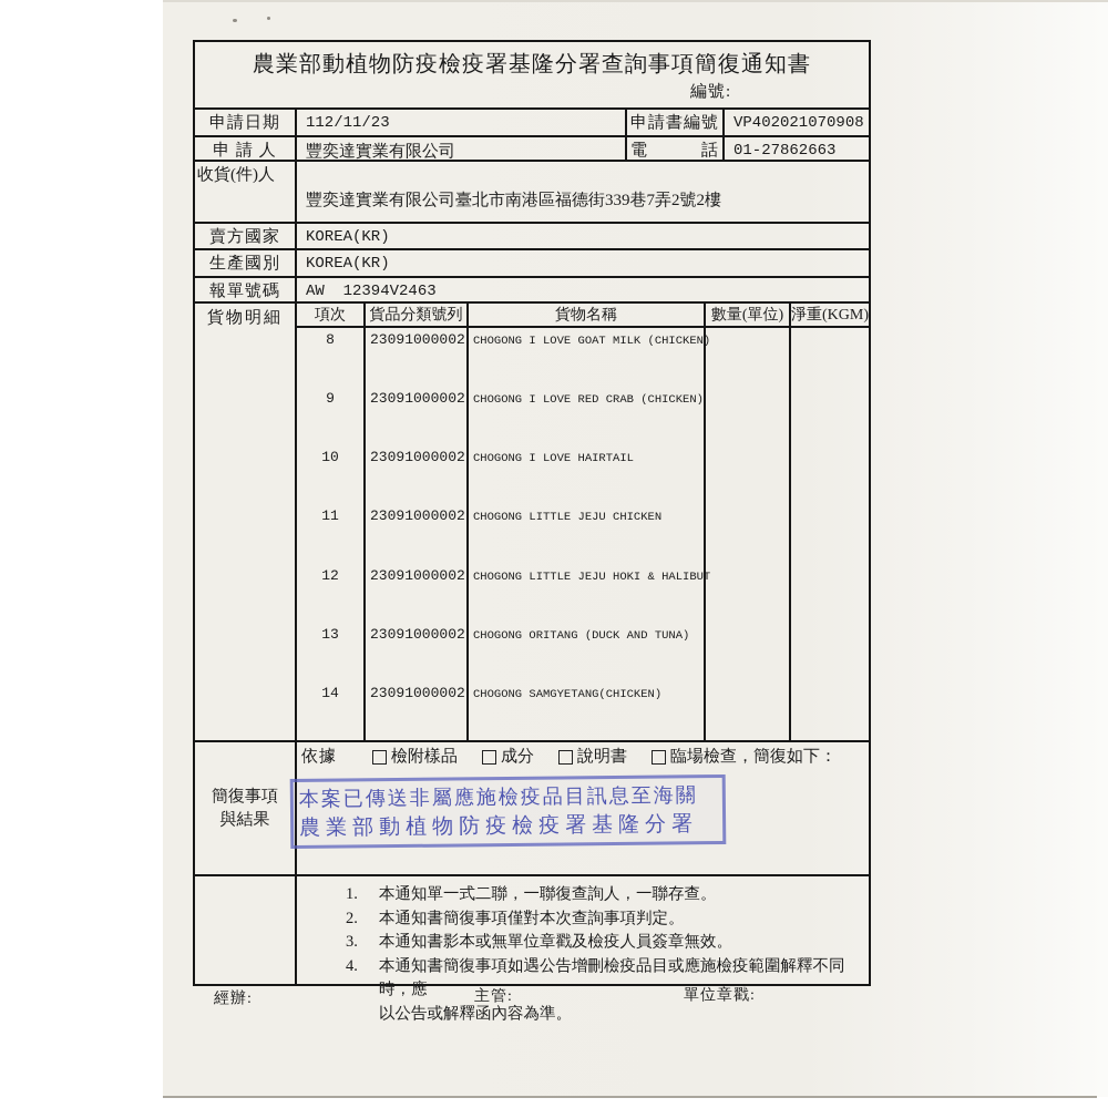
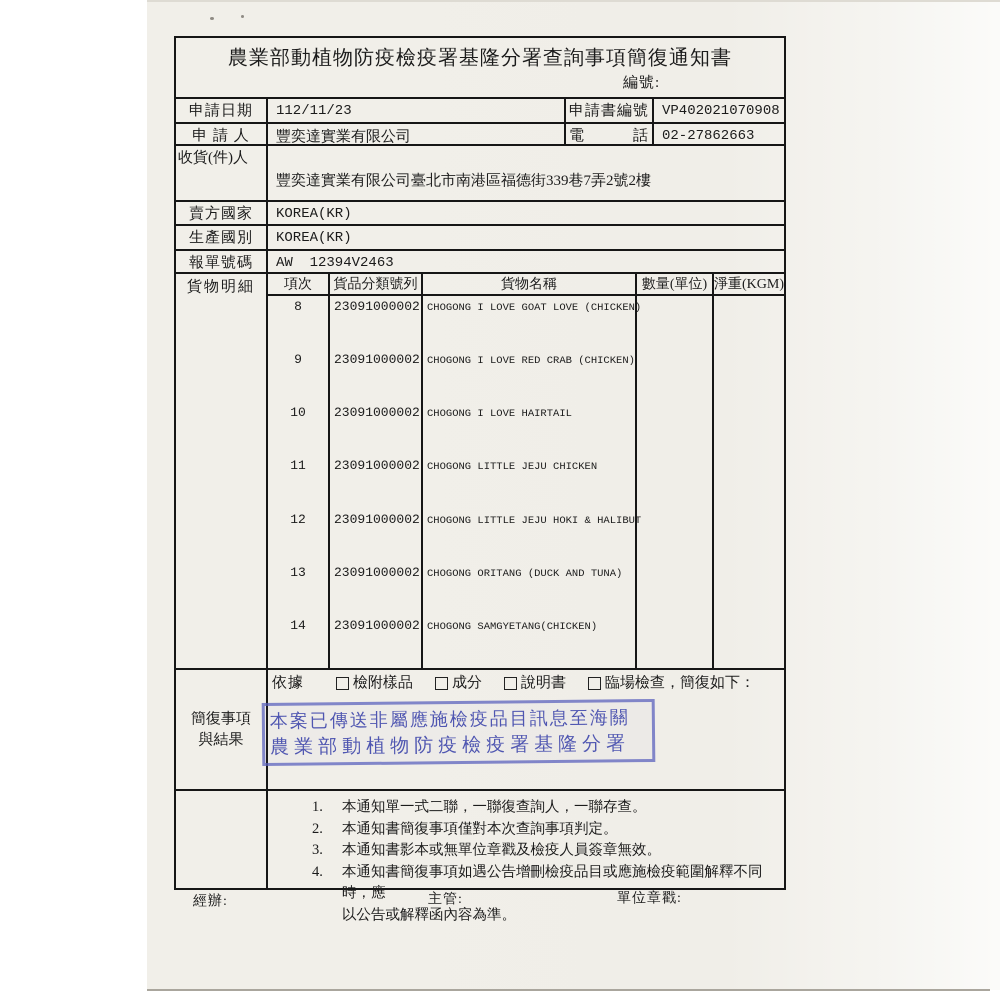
  農業部動植物防疫檢疫署基隆分署查詢事項簡復通知書
  編號:
  申請日期
  112/11/23
  申請書編號
  VP402021070908
  申 請 人
  豐奕達實業有限公司
  電 話
- 01-27862663
+ 02-27862663
  收貨(件)人
  豐奕達實業有限公司臺北市南港區福德街339巷7弄2號2樓
  賣方國家
  KOREA(KR)
  生產國別
  KOREA(KR)
  報單號碼
  AW 12394V2463
  貨物明細
  項次
  貨品分類號列
  貨物名稱
  數量(單位)
  淨重(KGM)
  8
  23091000002
- CHOGONG I LOVE GOAT MILK (CHICKEN)
+ CHOGONG I LOVE GOAT LOVE (CHICKEN)
  9
  23091000002
  CHOGONG I LOVE RED CRAB (CHICKEN)
  10
  23091000002
  CHOGONG I LOVE HAIRTAIL
  11
  23091000002
  CHOGONG LITTLE JEJU CHICKEN
  12
  23091000002
  CHOGONG LITTLE JEJU HOKI & HALIBUT
  13
  23091000002
  CHOGONG ORITANG (DUCK AND TUNA)
  14
  23091000002
  CHOGONG SAMGYETANG(CHICKEN)
  簡復事項
  與結果
  依據
  檢附樣品
  成分
  說明書
  臨場檢查，簡復如下：
  本案已傳送非屬應施檢疫品目訊息至海關
  農業部動植物防疫檢疫署基隆分署
  1.
  本通知單一式二聯，一聯復查詢人，一聯存查。
  2.
  本通知書簡復事項僅對本次查詢事項判定。
  3.
  本通知書影本或無單位章戳及檢疫人員簽章無效。
  4.
  本通知書簡復事項如遇公告增刪檢疫品目或應施檢疫範圍解釋不同時，應
  以公告或解釋函內容為準。
  經辦:
  主管:
  單位章戳:
